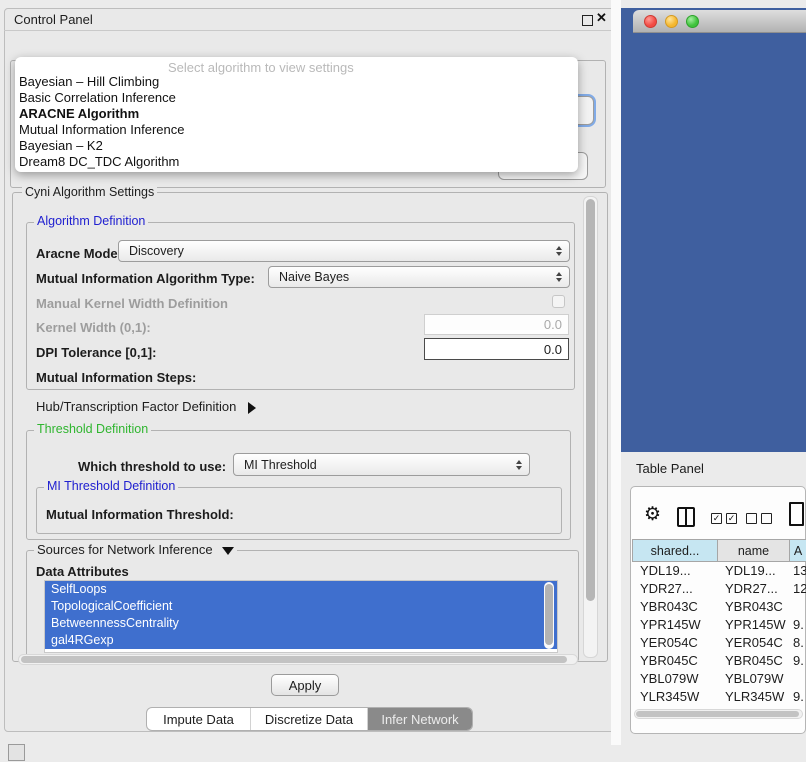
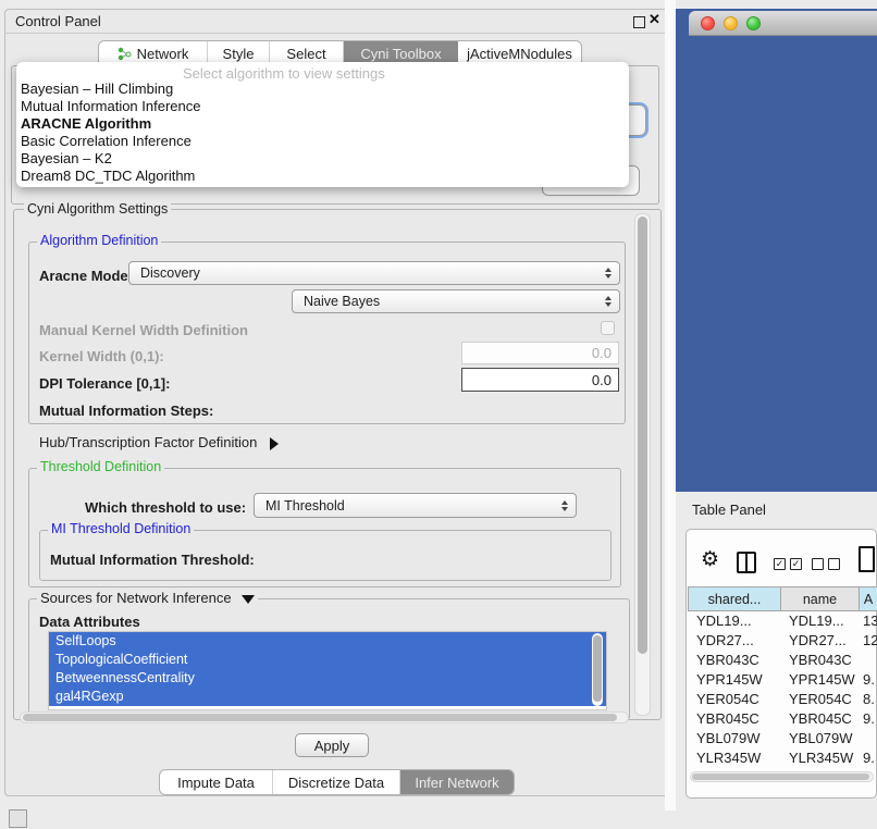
  Control Panel
  ✕
+ Network
+ Style
+ Select
+ Cyni Toolbox
+ jActiveMNodules
  Select algorithm to view settings
  Bayesian – Hill Climbing
- Basic Correlation Inference
+ Mutual Information Inference
  ARACNE Algorithm
- Mutual Information Inference
+ Basic Correlation Inference
  Bayesian – K2
  Dream8 DC_TDC Algorithm
  Cyni Algorithm Settings
  Algorithm Definition
  Aracne Mode
  Discovery
- Mutual Information Algorithm Type:
  Naive Bayes
  Manual Kernel Width Definition
  Kernel Width (0,1):
  0.0
  DPI Tolerance [0,1]:
  0.0
  Mutual Information Steps:
  Hub/Transcription Factor Definition
  Threshold Definition
  Which threshold to use:
  MI Threshold
  MI Threshold Definition
  Mutual Information Threshold:
  Sources for Network Inference
  Data Attributes
  SelfLoops
  TopologicalCoefficient
  BetweennessCentrality
  gal4RGexp
  Apply
  Impute Data
  Discretize Data
  Infer Network
  Table Panel
  ⚙
  ✓
  ✓
  shared...
  name
  A
  YDL19...
  YDL19...
  13
  YDR27...
  YDR27...
  12
  YBR043C
  YBR043C
  YPR145W
  YPR145W
  9.
  YER054C
  YER054C
  8.
  YBR045C
  YBR045C
  9.
  YBL079W
  YBL079W
  YLR345W
  YLR345W
  9.
